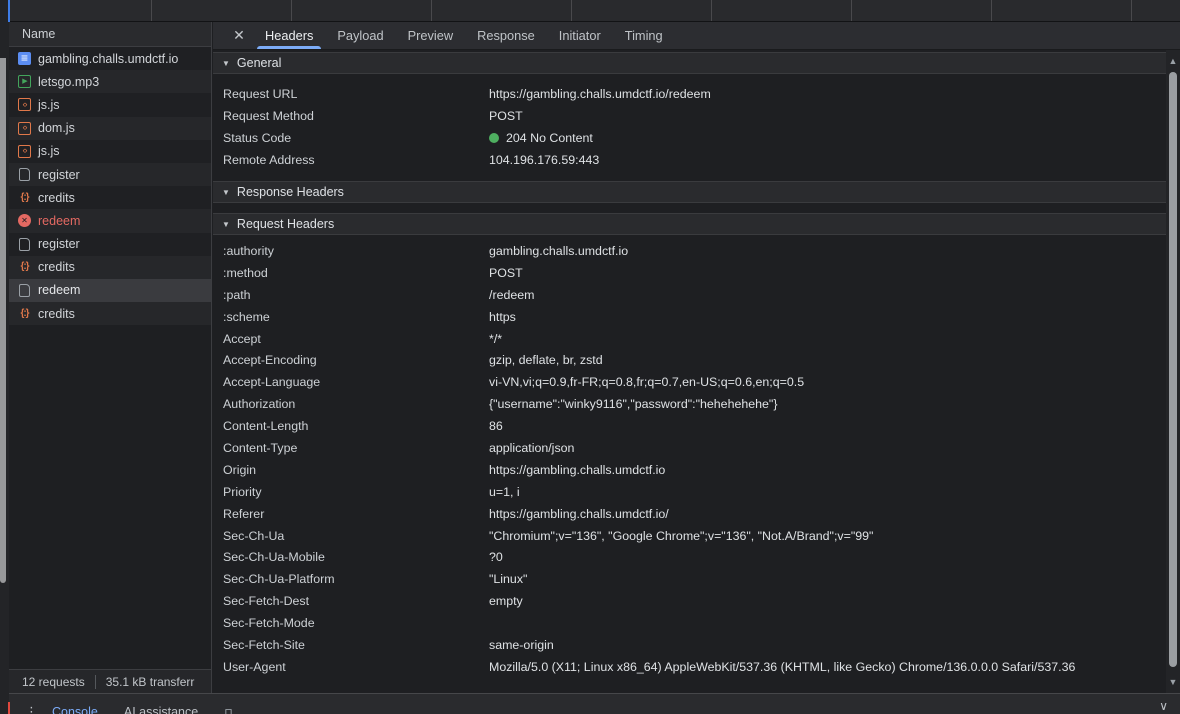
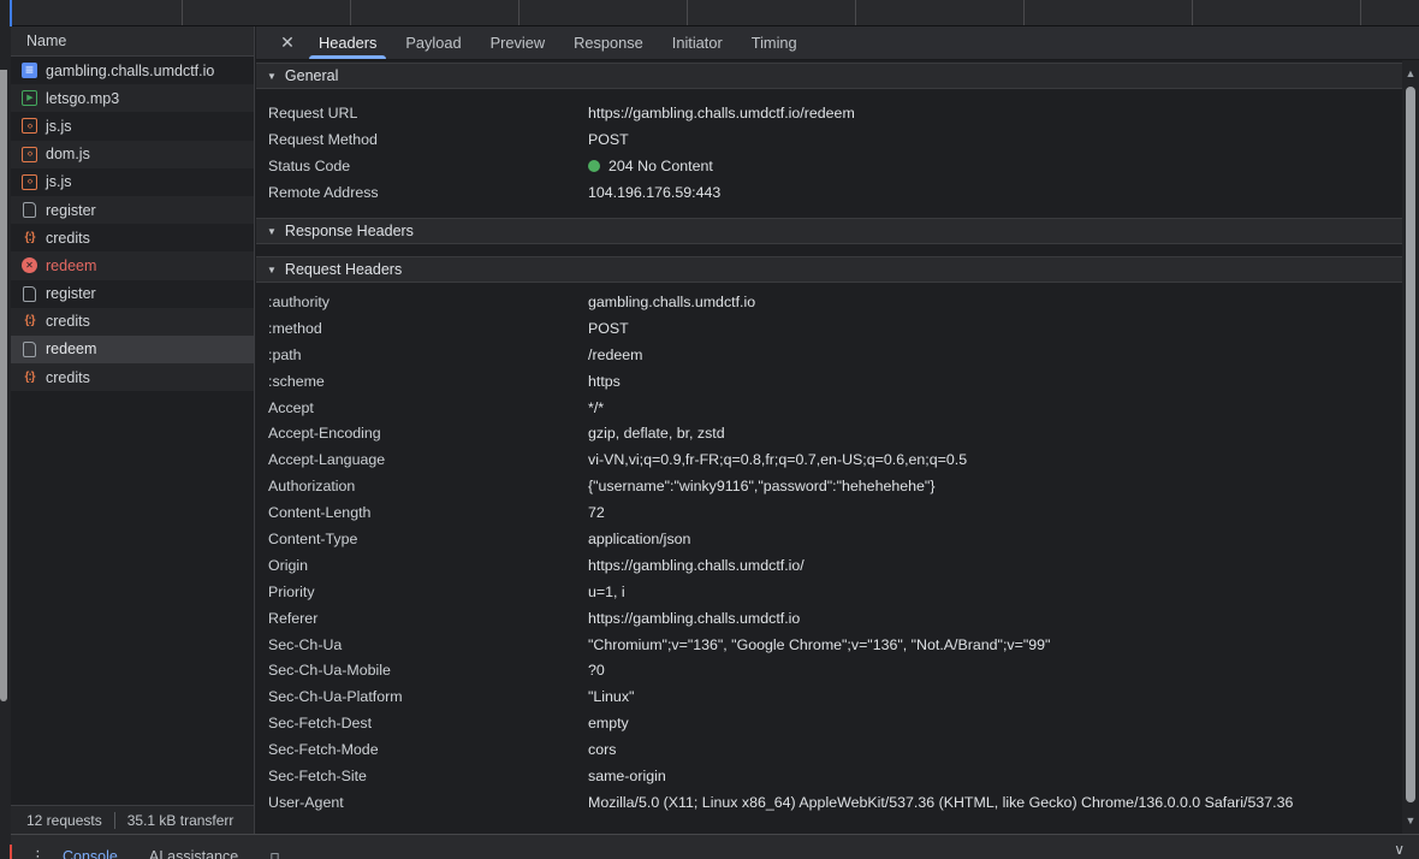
  Name
  gambling.challs.umdctf.io
  letsgo.mp3
  js.js
  dom.js
  js.js
  register
  credits
  redeem
  register
  credits
  redeem
  credits
  12 requests
  35.1 kB transferr
  ✕
  Headers
  Payload
  Preview
  Response
  Initiator
  Timing
  ▼
  General
  Request URL
  https://gambling.challs.umdctf.io/redeem
  Request Method
  POST
  Status Code
  204 No Content
  Remote Address
  104.196.176.59:443
  ▼
  Response Headers
  ▼
  Request Headers
  :authority
  gambling.challs.umdctf.io
  :method
  POST
  :path
  /redeem
  :scheme
  https
  Accept
  */*
  Accept-Encoding
  gzip, deflate, br, zstd
  Accept-Language
  vi-VN,vi;q=0.9,fr-FR;q=0.8,fr;q=0.7,en-US;q=0.6,en;q=0.5
  Authorization
  {"username":"winky9116","password":"hehehehehe"}
  Content-Length
- 86
+ 72
  Content-Type
  application/json
  Origin
- https://gambling.challs.umdctf.io
+ https://gambling.challs.umdctf.io/
  Priority
  u=1, i
  Referer
- https://gambling.challs.umdctf.io/
+ https://gambling.challs.umdctf.io
  Sec-Ch-Ua
  "Chromium";v="136", "Google Chrome";v="136", "Not.A/Brand";v="99"
  Sec-Ch-Ua-Mobile
  ?0
  Sec-Ch-Ua-Platform
  "Linux"
  Sec-Fetch-Dest
  empty
  Sec-Fetch-Mode
+ cors
  Sec-Fetch-Site
  same-origin
  User-Agent
  Mozilla/5.0 (X11; Linux x86_64) AppleWebKit/537.36 (KHTML, like Gecko) Chrome/136.0.0.0 Safari/537.36
  ▲
  ▼
  ⋮
  Console
  AI assistance
  ⊓
  ∨
